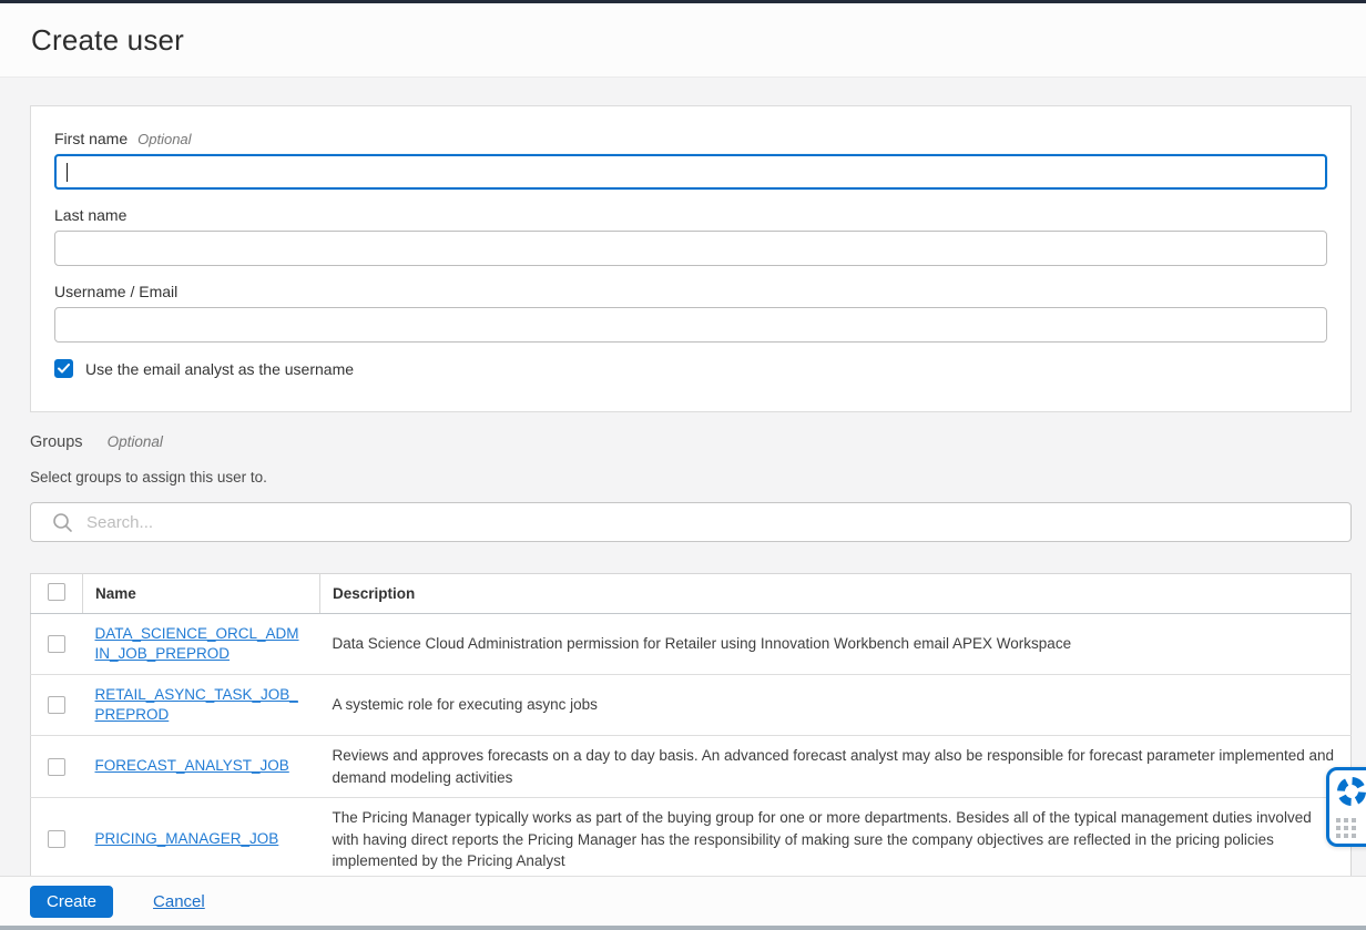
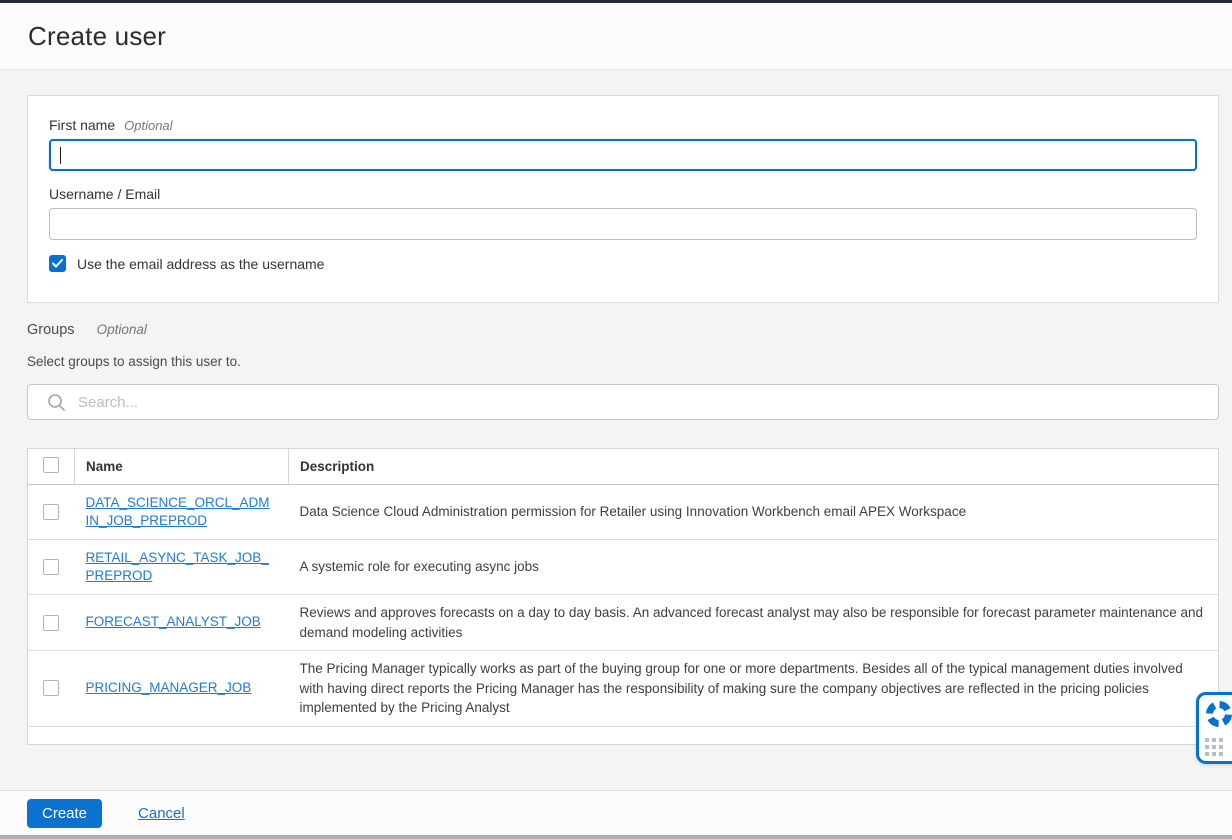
  Create user
  First name
  Optional
- Last name
  Username / Email
- Use the email analyst as the username
+ Use the email address as the username
  Groups
  Optional
  Select groups to assign this user to.
  Search...
  	Name	Description
  	DATA_SCIENCE_ORCL_ADMIN_JOB_PREPROD	Data Science Cloud Administration permission for Retailer using Innovation Workbench email APEX Workspace
  	RETAIL_ASYNC_TASK_JOB_PREPROD	A systemic role for executing async jobs
- 	FORECAST_ANALYST_JOB	Reviews and approves forecasts on a day to day basis. An advanced forecast analyst may also be responsible for forecast parameter implemented and demand modeling activities
+ 	FORECAST_ANALYST_JOB	Reviews and approves forecasts on a day to day basis. An advanced forecast analyst may also be responsible for forecast parameter maintenance and demand modeling activities
  	PRICING_MANAGER_JOB	The Pricing Manager typically works as part of the buying group for one or more departments. Besides all of the typical management duties involved with having direct reports the Pricing Manager has the responsibility of making sure the company objectives are reflected in the pricing policies implemented by the Pricing Analyst
  Create
  Cancel
